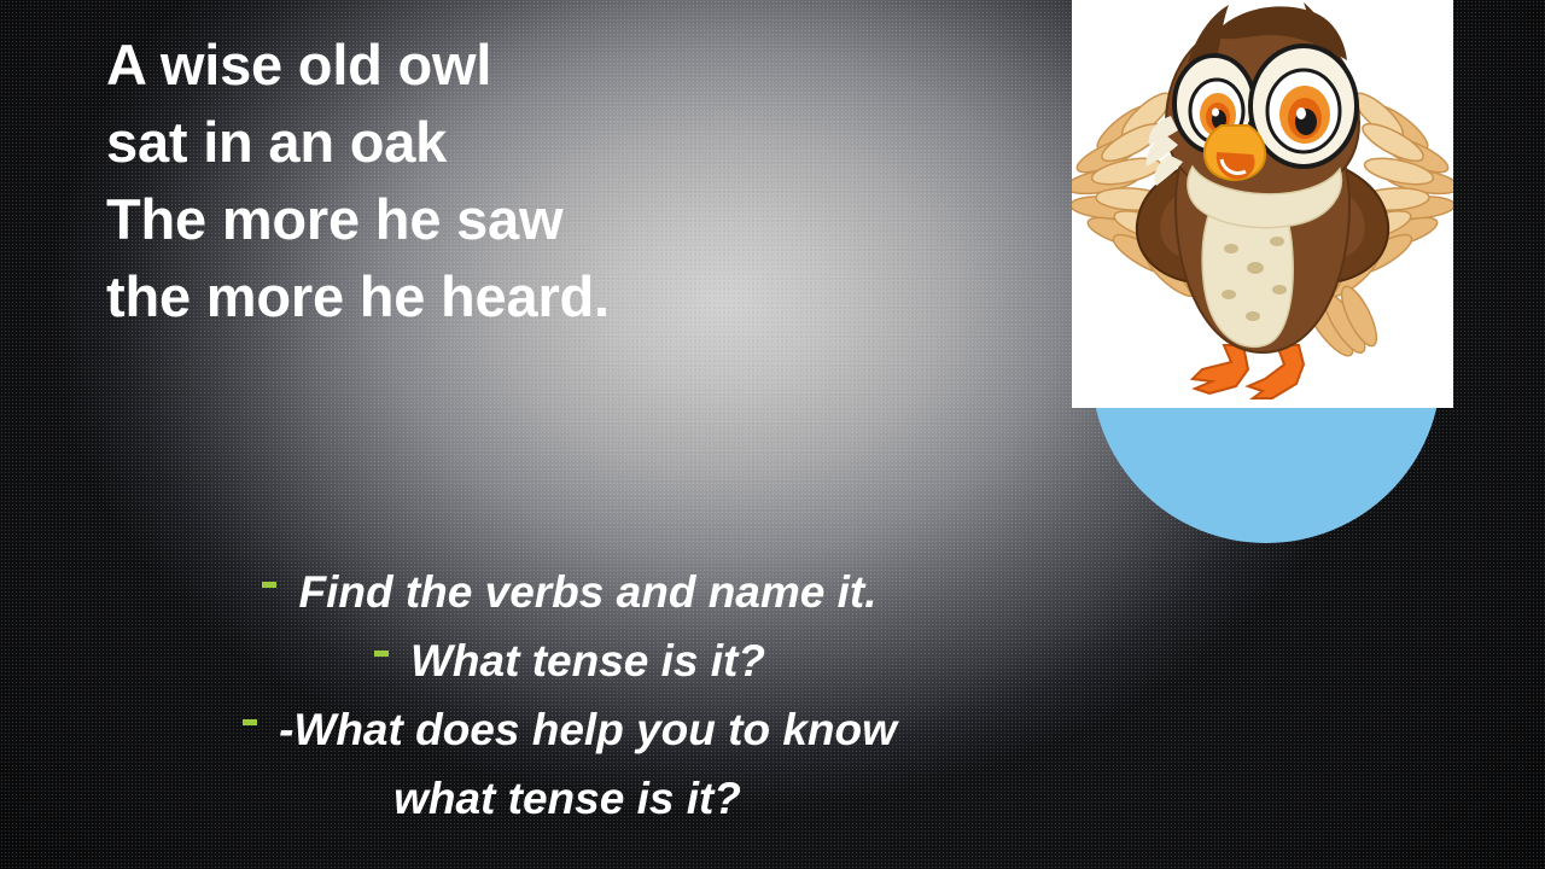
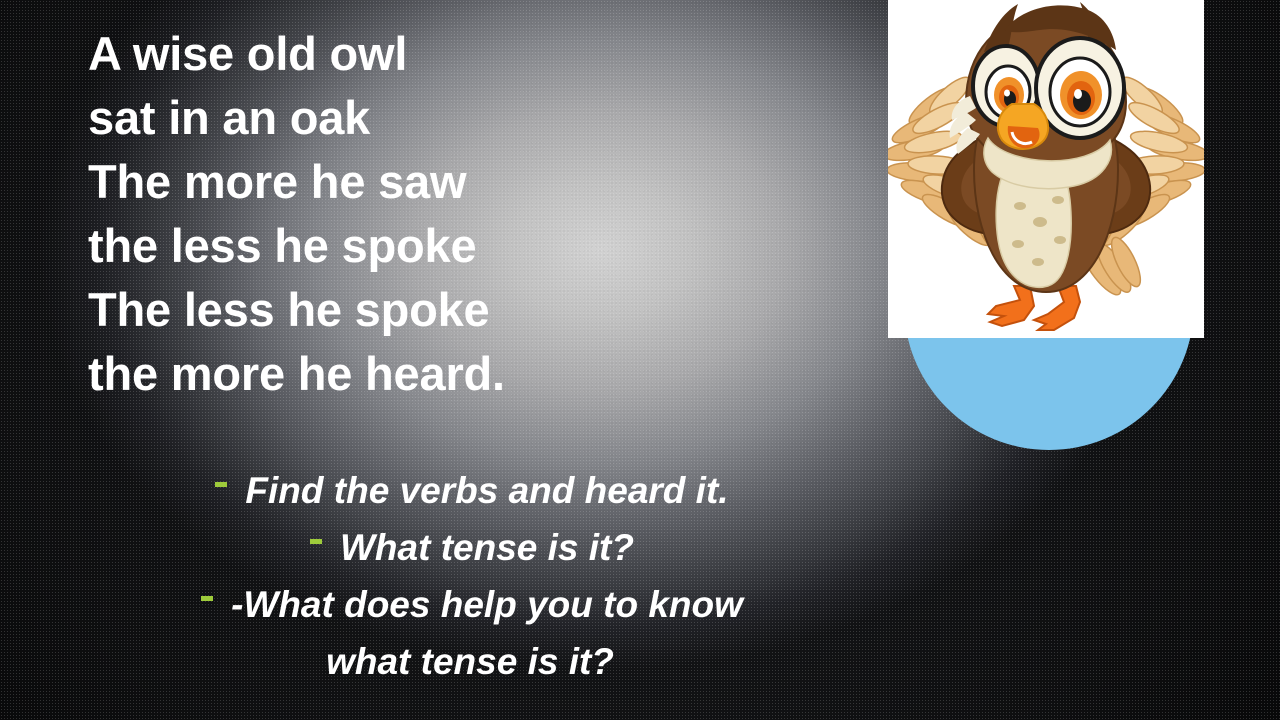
  A wise old owl
  sat in an oak
  The more he saw
+ the less he spoke
+ The less he spoke
  the more he heard.
- Find the verbs and name it.
+ Find the verbs and heard it.
  What tense is it?
  -What does help you to know
  what tense is it?
